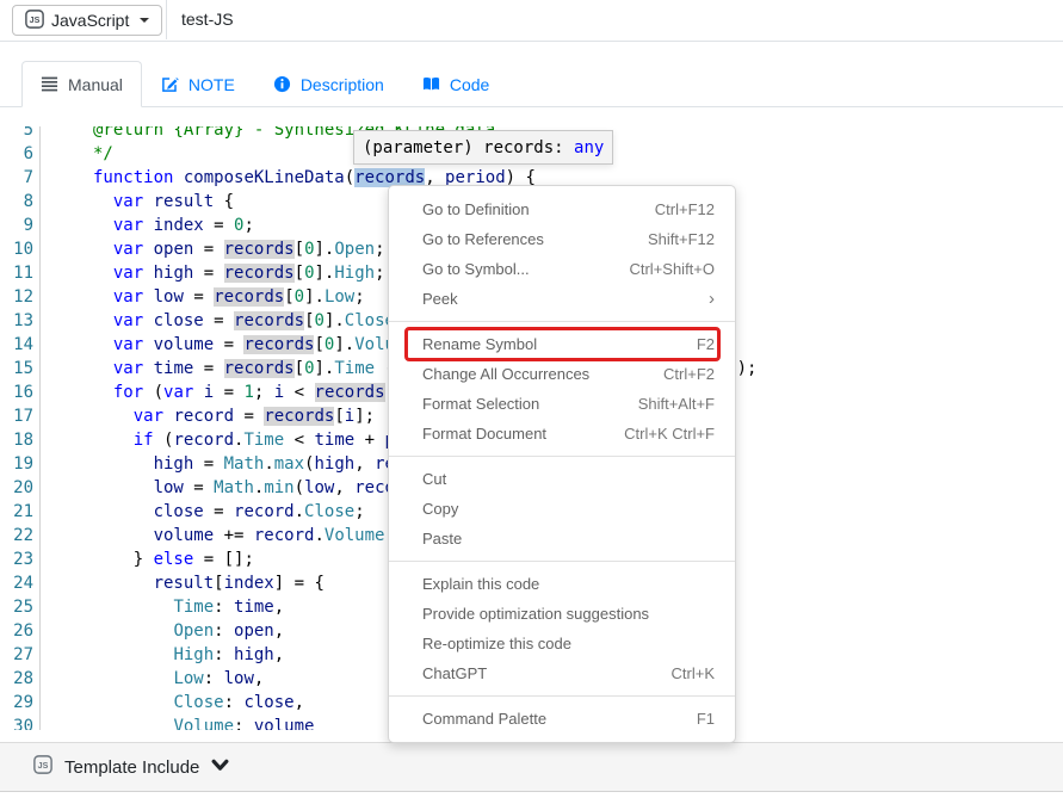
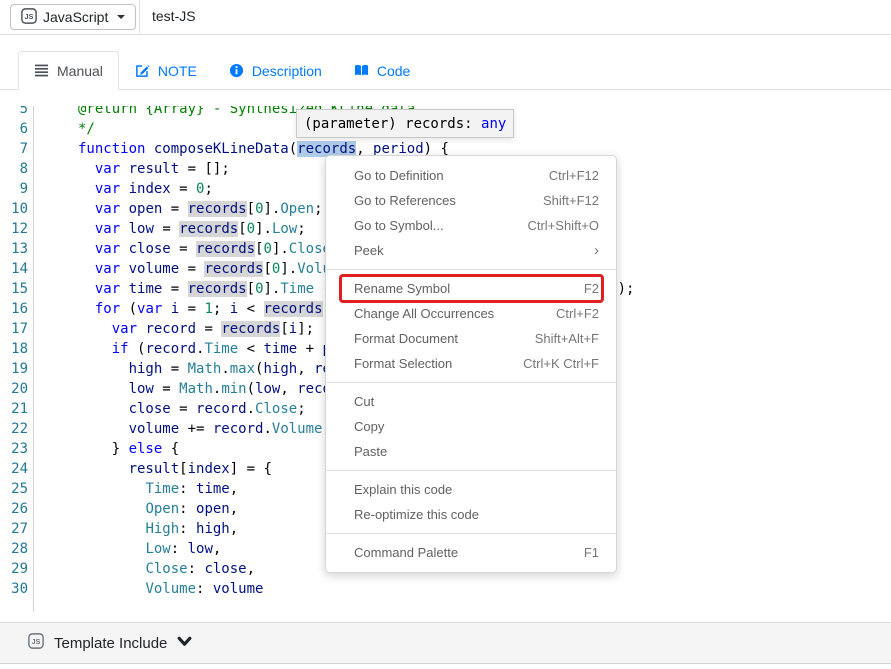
  JS
  JavaScript
  test-JS
  Manual
  NOTE
  Description
  Code
  6 */
  7 function composeKLineData(records, period) {
- 8 var result {
+ 8 var result = [];
  9 var index = 0;
  10 var open = records[0].Open;
- 11 var high = records[0].High;
  12 var low = records[0].Low;
  13 var close = records[0].Clos
  14 var volume = records[0].Vol
  17 var record = records[i];
  20 low = Math.min(low, rec
  21 close = record.Close;
  22 volume += record.Volume
- 23 } else = [];
+ 23 } else {
  24 result[index] = {
  25 Time: time,
  26 Open: open,
  27 High: high,
  28 Low: low,
  29 Close: close,
  30 Volume: volume
  (parameter) records:
  any
  Go to Definition
  Ctrl+F12
  Go to References
  Shift+F12
  Go to Symbol...
  Ctrl+Shift+O
  Peek
  ›
  Rename Symbol
  F2
  Change All Occurrences
  Ctrl+F2
- Format Selection
+ Format Document
  Shift+Alt+F
- Format Document
+ Format Selection
  Ctrl+K Ctrl+F
  Cut
  Copy
  Paste
  Explain this code
- Provide optimization suggestions
  Re-optimize this code
- ChatGPT
- Ctrl+K
  Command Palette
  F1
  JS
  Template Include
